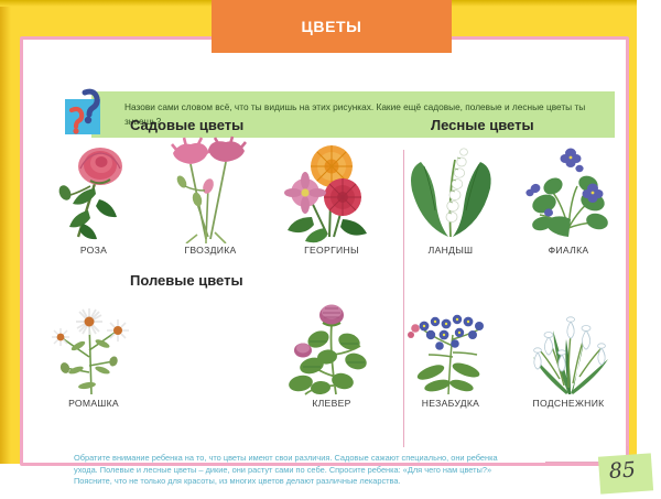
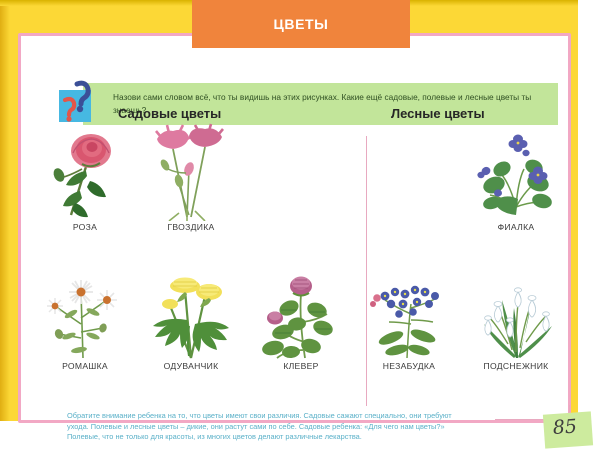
  ЦВЕТЫ
  Назови сами словом всё, что ты видишь на этих рисунках. Какие ещё садовые, полевые и лесные цветы ты знаешь?
- Обратите внимание ребенка на то, что цветы имеют свои различия. Садовые сажают специально, они ребенка
+ Обратите внимание ребенка на то, что цветы имеют свои различия. Садовые сажают специально, они требуют
- ухода. Полевые и лесные цветы – дикие, они растут сами по себе. Спросите ребенка: «Для чего нам цветы?»
+ ухода. Полевые и лесные цветы – дикие, они растут сами по себе. Садовые ребенка: «Для чего нам цветы?»
- Поясните, что не только для красоты, из многих цветов делают различные лекарства.
+ Полевые, что не только для красоты, из многих цветов делают различные лекарства.
  Садовые цветы
  Лесные цветы
- Полевые цветы
  РОЗА
  ГВОЗДИКА
- ГЕОРГИНЫ
- ЛАНДЫШ
  ФИАЛКА
  РОМАШКА
+ ОДУВАНЧИК
  КЛЕВЕР
  НЕЗАБУДКА
  ПОДСНЕЖНИК
